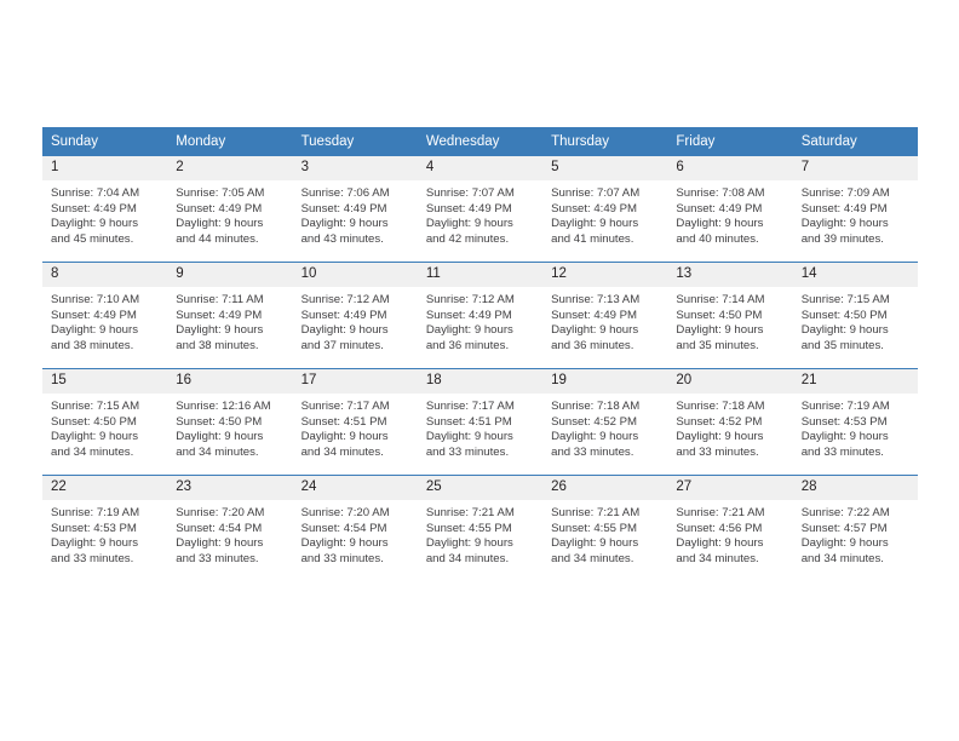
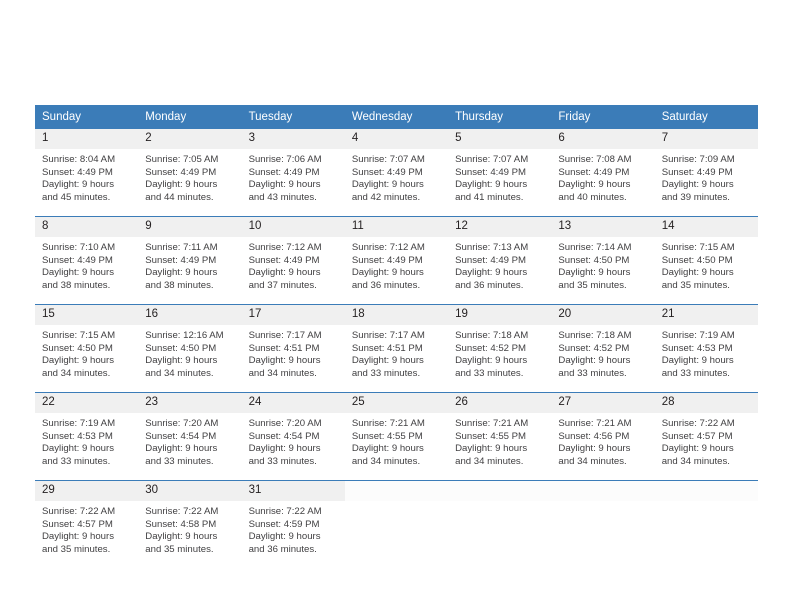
  Sunday	Monday	Tuesday	Wednesday	Thursday	Friday	Saturday
- 1 Sunrise: 7:04 AM Sunset: 4:49 PM Daylight: 9 hours and 45 minutes.	2 Sunrise: 7:05 AM Sunset: 4:49 PM Daylight: 9 hours and 44 minutes.	3 Sunrise: 7:06 AM Sunset: 4:49 PM Daylight: 9 hours and 43 minutes.	4 Sunrise: 7:07 AM Sunset: 4:49 PM Daylight: 9 hours and 42 minutes.	5 Sunrise: 7:07 AM Sunset: 4:49 PM Daylight: 9 hours and 41 minutes.	6 Sunrise: 7:08 AM Sunset: 4:49 PM Daylight: 9 hours and 40 minutes.	7 Sunrise: 7:09 AM Sunset: 4:49 PM Daylight: 9 hours and 39 minutes.
+ 1 Sunrise: 8:04 AM Sunset: 4:49 PM Daylight: 9 hours and 45 minutes.	2 Sunrise: 7:05 AM Sunset: 4:49 PM Daylight: 9 hours and 44 minutes.	3 Sunrise: 7:06 AM Sunset: 4:49 PM Daylight: 9 hours and 43 minutes.	4 Sunrise: 7:07 AM Sunset: 4:49 PM Daylight: 9 hours and 42 minutes.	5 Sunrise: 7:07 AM Sunset: 4:49 PM Daylight: 9 hours and 41 minutes.	6 Sunrise: 7:08 AM Sunset: 4:49 PM Daylight: 9 hours and 40 minutes.	7 Sunrise: 7:09 AM Sunset: 4:49 PM Daylight: 9 hours and 39 minutes.
  8 Sunrise: 7:10 AM Sunset: 4:49 PM Daylight: 9 hours and 38 minutes.	9 Sunrise: 7:11 AM Sunset: 4:49 PM Daylight: 9 hours and 38 minutes.	10 Sunrise: 7:12 AM Sunset: 4:49 PM Daylight: 9 hours and 37 minutes.	11 Sunrise: 7:12 AM Sunset: 4:49 PM Daylight: 9 hours and 36 minutes.	12 Sunrise: 7:13 AM Sunset: 4:49 PM Daylight: 9 hours and 36 minutes.	13 Sunrise: 7:14 AM Sunset: 4:50 PM Daylight: 9 hours and 35 minutes.	14 Sunrise: 7:15 AM Sunset: 4:50 PM Daylight: 9 hours and 35 minutes.
  15 Sunrise: 7:15 AM Sunset: 4:50 PM Daylight: 9 hours and 34 minutes.	16 Sunrise: 12:16 AM Sunset: 4:50 PM Daylight: 9 hours and 34 minutes.	17 Sunrise: 7:17 AM Sunset: 4:51 PM Daylight: 9 hours and 34 minutes.	18 Sunrise: 7:17 AM Sunset: 4:51 PM Daylight: 9 hours and 33 minutes.	19 Sunrise: 7:18 AM Sunset: 4:52 PM Daylight: 9 hours and 33 minutes.	20 Sunrise: 7:18 AM Sunset: 4:52 PM Daylight: 9 hours and 33 minutes.	21 Sunrise: 7:19 AM Sunset: 4:53 PM Daylight: 9 hours and 33 minutes.
  22 Sunrise: 7:19 AM Sunset: 4:53 PM Daylight: 9 hours and 33 minutes.	23 Sunrise: 7:20 AM Sunset: 4:54 PM Daylight: 9 hours and 33 minutes.	24 Sunrise: 7:20 AM Sunset: 4:54 PM Daylight: 9 hours and 33 minutes.	25 Sunrise: 7:21 AM Sunset: 4:55 PM Daylight: 9 hours and 34 minutes.	26 Sunrise: 7:21 AM Sunset: 4:55 PM Daylight: 9 hours and 34 minutes.	27 Sunrise: 7:21 AM Sunset: 4:56 PM Daylight: 9 hours and 34 minutes.	28 Sunrise: 7:22 AM Sunset: 4:57 PM Daylight: 9 hours and 34 minutes.
+ 29 Sunrise: 7:22 AM Sunset: 4:57 PM Daylight: 9 hours and 35 minutes.	30 Sunrise: 7:22 AM Sunset: 4:58 PM Daylight: 9 hours and 35 minutes.	31 Sunrise: 7:22 AM Sunset: 4:59 PM Daylight: 9 hours and 36 minutes.
